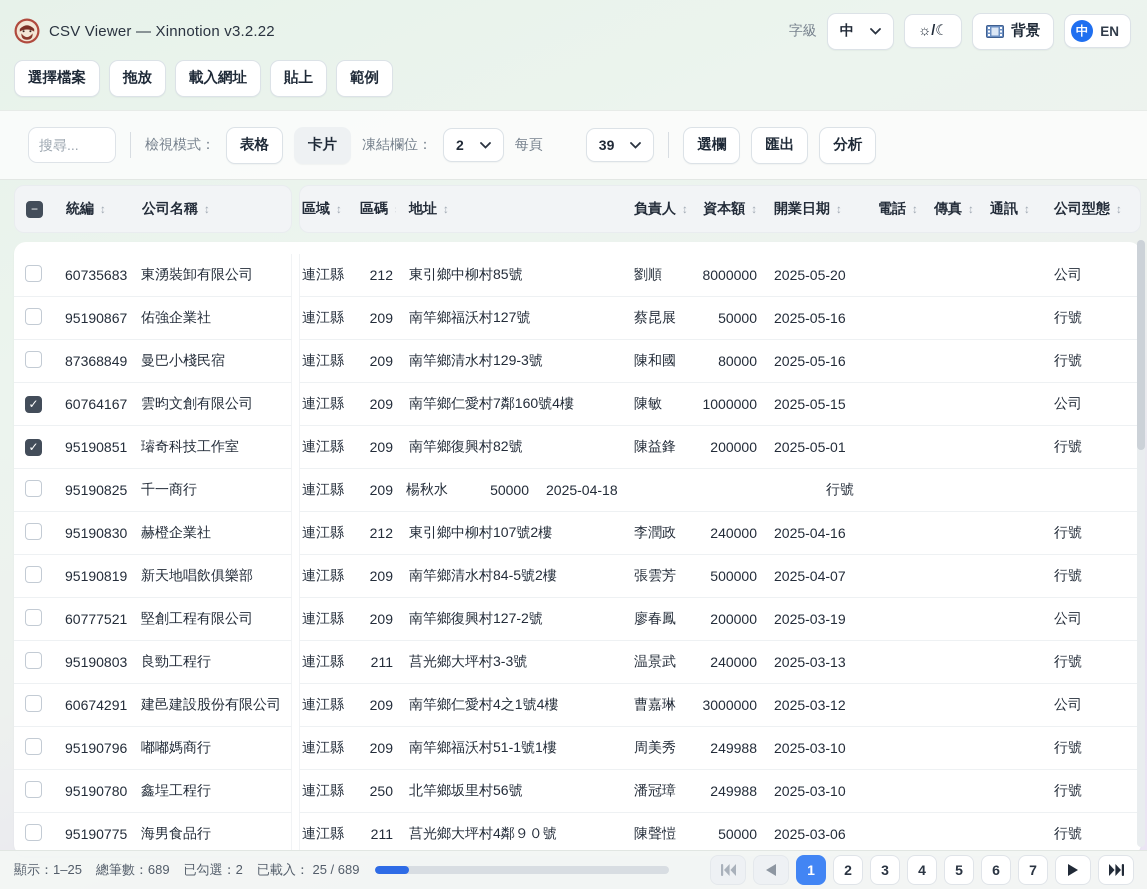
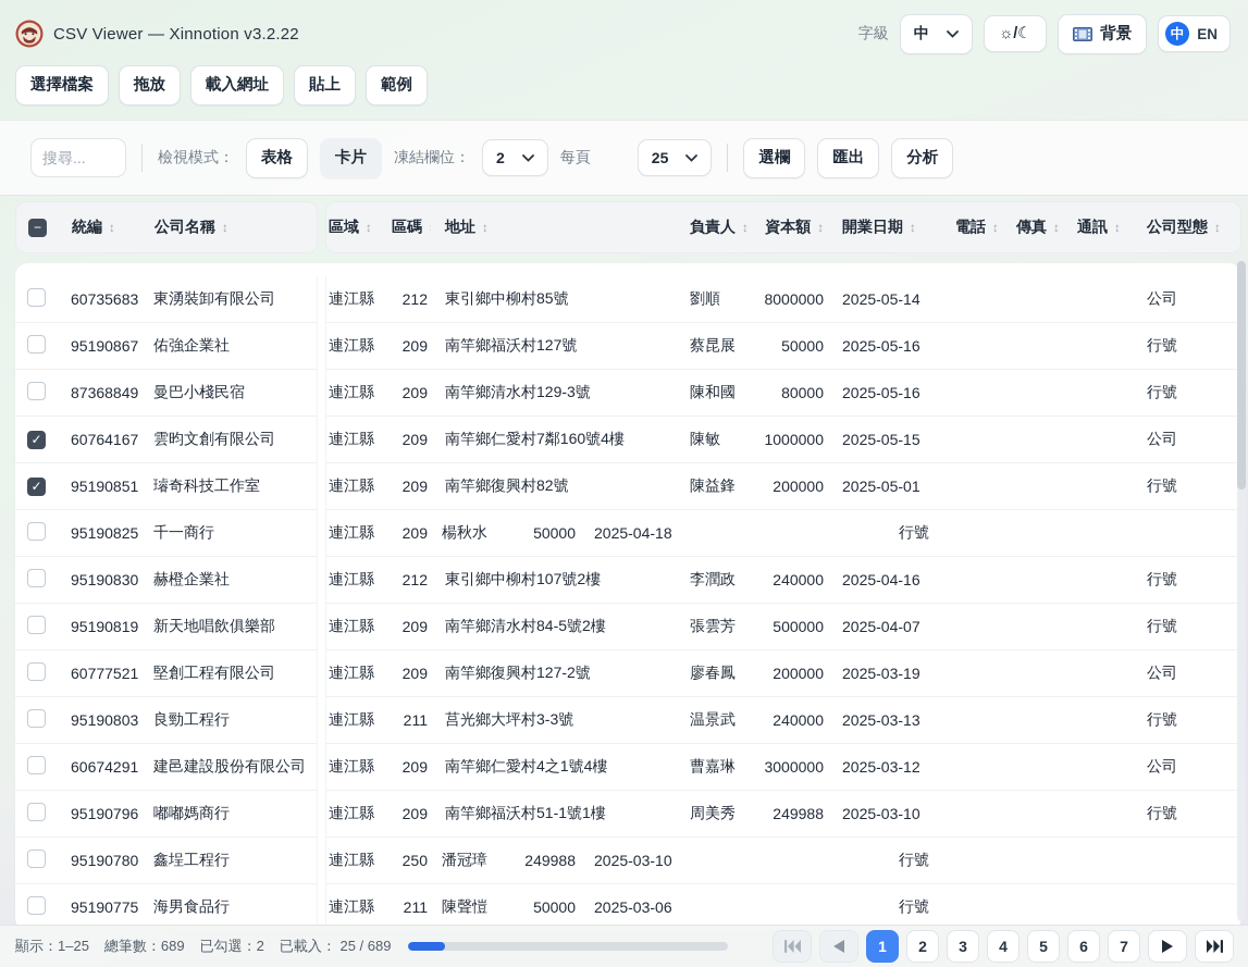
  CSV Viewer — Xinnotion v3.2.22
  字級
  中
  ☼/☾
  背景
  中
  EN
  選擇檔案
  拖放
  載入網址
  貼上
  範例
  搜尋...
  檢視模式：
  表格
  卡片
  凍結欄位：
  2
  每頁
- 39
+ 25
  選欄
  匯出
  分析
  −
  統編 ↕
  公司名稱 ↕
  區域 ↕
  地址 ↕
  負責人 ↕
  資本額 ↕
  開業日期 ↕
  電話 ↕
  傳真 ↕
  通訊 ↕
  公司型態 ↕
  60735683
  東湧裝卸有限公司
  連江縣
  212
  東引鄉中柳村85號
  劉順
  8000000
- 2025-05-20
+ 2025-05-14
  公司
  95190867
  佑強企業社
  連江縣
  209
  南竿鄉福沃村127號
  蔡昆展
  50000
  2025-05-16
  行號
  87368849
  曼巴小棧民宿
  連江縣
  209
  南竿鄉清水村129-3號
  陳和國
  80000
  2025-05-16
  行號
  ✓
  60764167
  雲昀文創有限公司
  連江縣
  209
  南竿鄉仁愛村7鄰160號4樓
  陳敏
  1000000
  2025-05-15
  公司
  ✓
  95190851
  璿奇科技工作室
  連江縣
  209
  南竿鄉復興村82號
  陳益鋒
  200000
  2025-05-01
  行號
  95190825
  千一商行
  連江縣
  209
  楊秋水
  50000
  2025-04-18
  行號
  95190830
  赫橙企業社
  連江縣
  212
  東引鄉中柳村107號2樓
  李潤政
  240000
  2025-04-16
  行號
  95190819
  新天地唱飲俱樂部
  連江縣
  209
  南竿鄉清水村84-5號2樓
  張雲芳
  500000
  2025-04-07
  行號
  60777521
  堅創工程有限公司
  連江縣
  209
  南竿鄉復興村127-2號
  廖春鳳
  200000
  2025-03-19
  公司
  95190803
  良勁工程行
  連江縣
  211
  莒光鄉大坪村3-3號
  温景武
  240000
  2025-03-13
  行號
  60674291
  建邑建設股份有限公司
  連江縣
  209
  南竿鄉仁愛村4之1號4樓
  曹嘉琳
  3000000
  2025-03-12
  公司
  95190796
  嘟嘟媽商行
  連江縣
  209
  南竿鄉福沃村51-1號1樓
  周美秀
  249988
  2025-03-10
  行號
  95190780
  鑫埕工程行
  連江縣
  250
- 北竿鄉坂里村56號
  潘冠璋
  249988
  2025-03-10
  行號
  95190775
  海男食品行
  連江縣
  211
- 莒光鄉大坪村4鄰９０號
  陳聲愷
  50000
  2025-03-06
  行號
  顯示：1–25
  總筆數：689
  已勾選：2
  已載入： 25 / 689
  1
  2
  3
  4
  5
  6
  7
